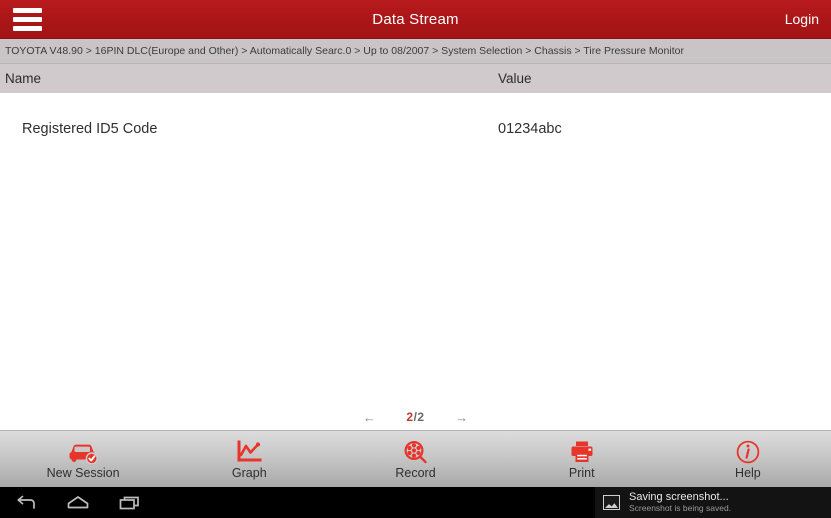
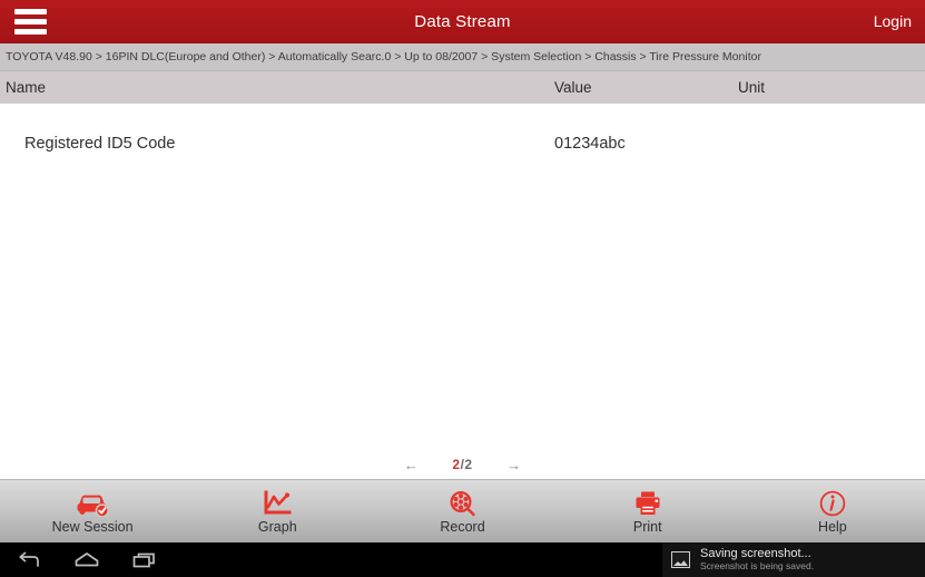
  Data Stream
  Login
  TOYOTA V48.90 > 16PIN DLC(Europe and Other) > Automatically Searc.0 > Up to 08/2007 > System Selection > Chassis > Tire Pressure Monitor
  Name
  Value
+ Unit
  Registered ID5 Code
  01234abc
  ←
  2/2
  →
  New Session
  Graph
  Record
  Print
  Help
  Saving screenshot...
  Screenshot is being saved.
